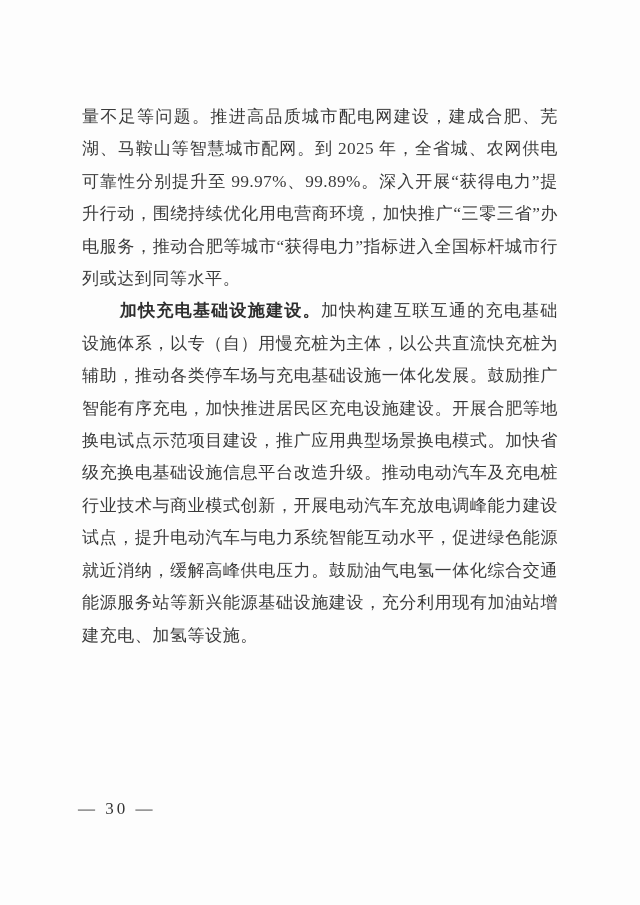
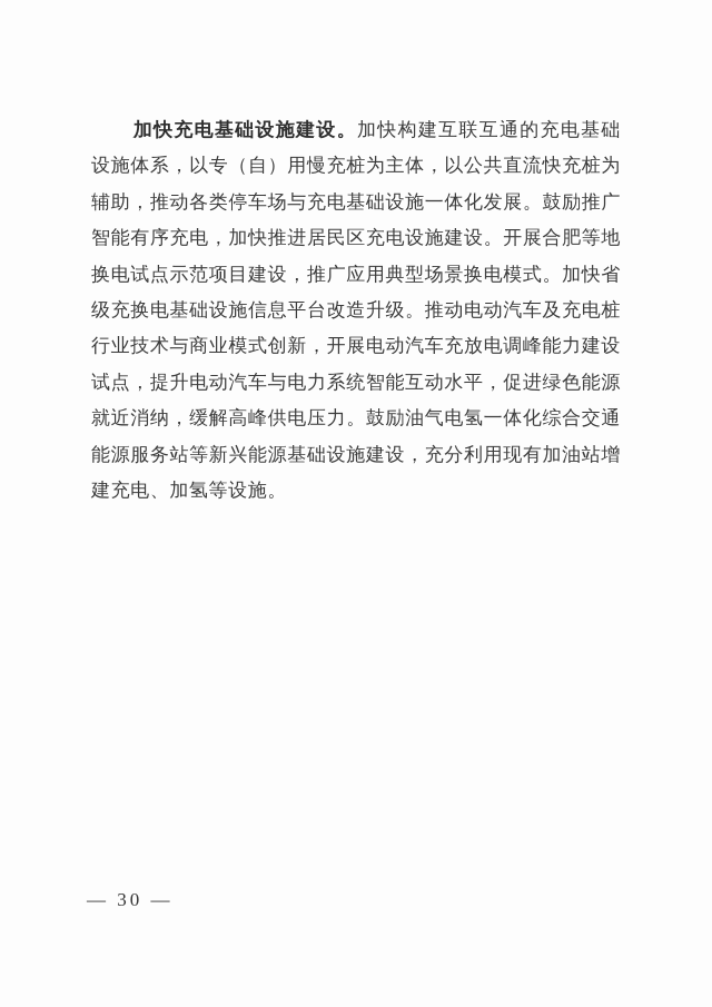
- 量不足等问题。推进高品质城市配电网建设，建成合肥、芜湖、马鞍山等智慧城市配网。到 2025 年，全省城、农网供电可靠性分别提升至 99.97%、99.89%。深入开展“获得电力”提升行动，围绕持续优化用电营商环境，加快推广“三零三省”办电服务，推动合肥等城市“获得电力”指标进入全国标杆城市行列或达到同等水平。
  加快充电基础设施建设。加快构建互联互通的充电基础设施体系，以专（自）用慢充桩为主体，以公共直流快充桩为辅助，推动各类停车场与充电基础设施一体化发展。鼓励推广智能有序充电，加快推进居民区充电设施建设。开展合肥等地换电试点示范项目建设，推广应用典型场景换电模式。加快省级充换电基础设施信息平台改造升级。推动电动汽车及充电桩行业技术与商业模式创新，开展电动汽车充放电调峰能力建设试点，提升电动汽车与电力系统智能互动水平，促进绿色能源就近消纳，缓解高峰供电压力。鼓励油气电氢一体化综合交通能源服务站等新兴能源基础设施建设，充分利用现有加油站增建充电、加氢等设施。
  — 30 —
